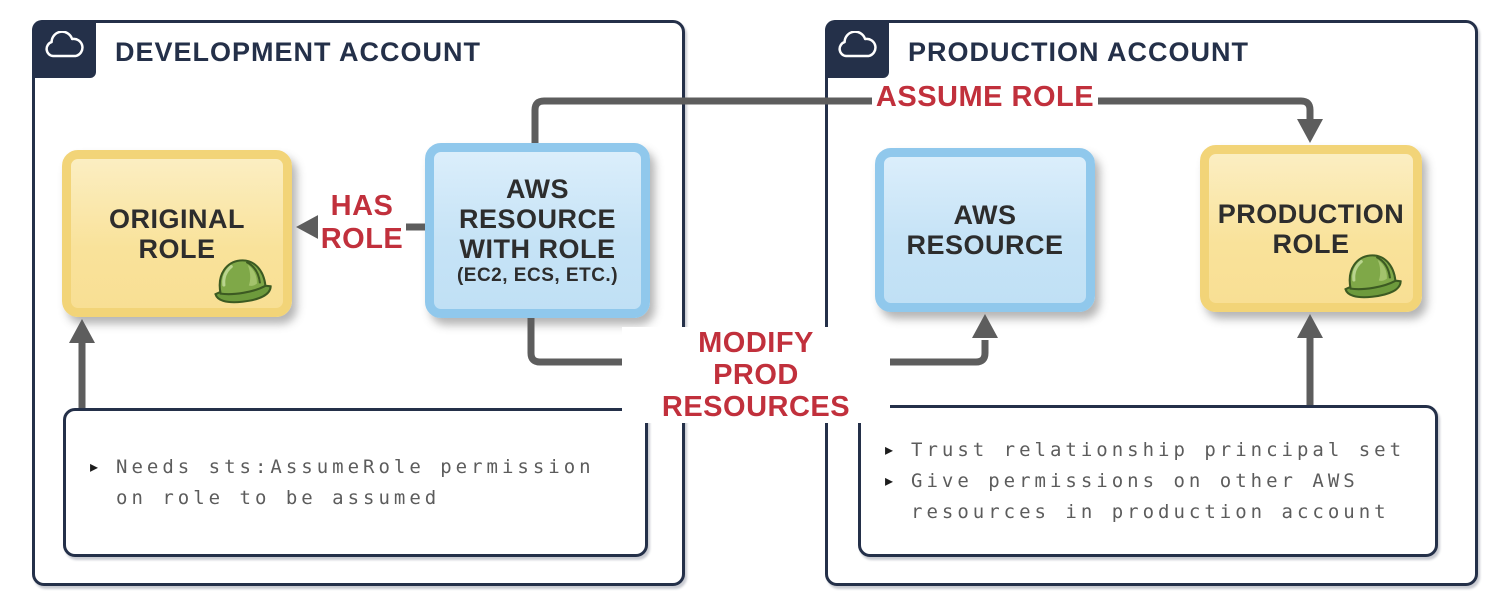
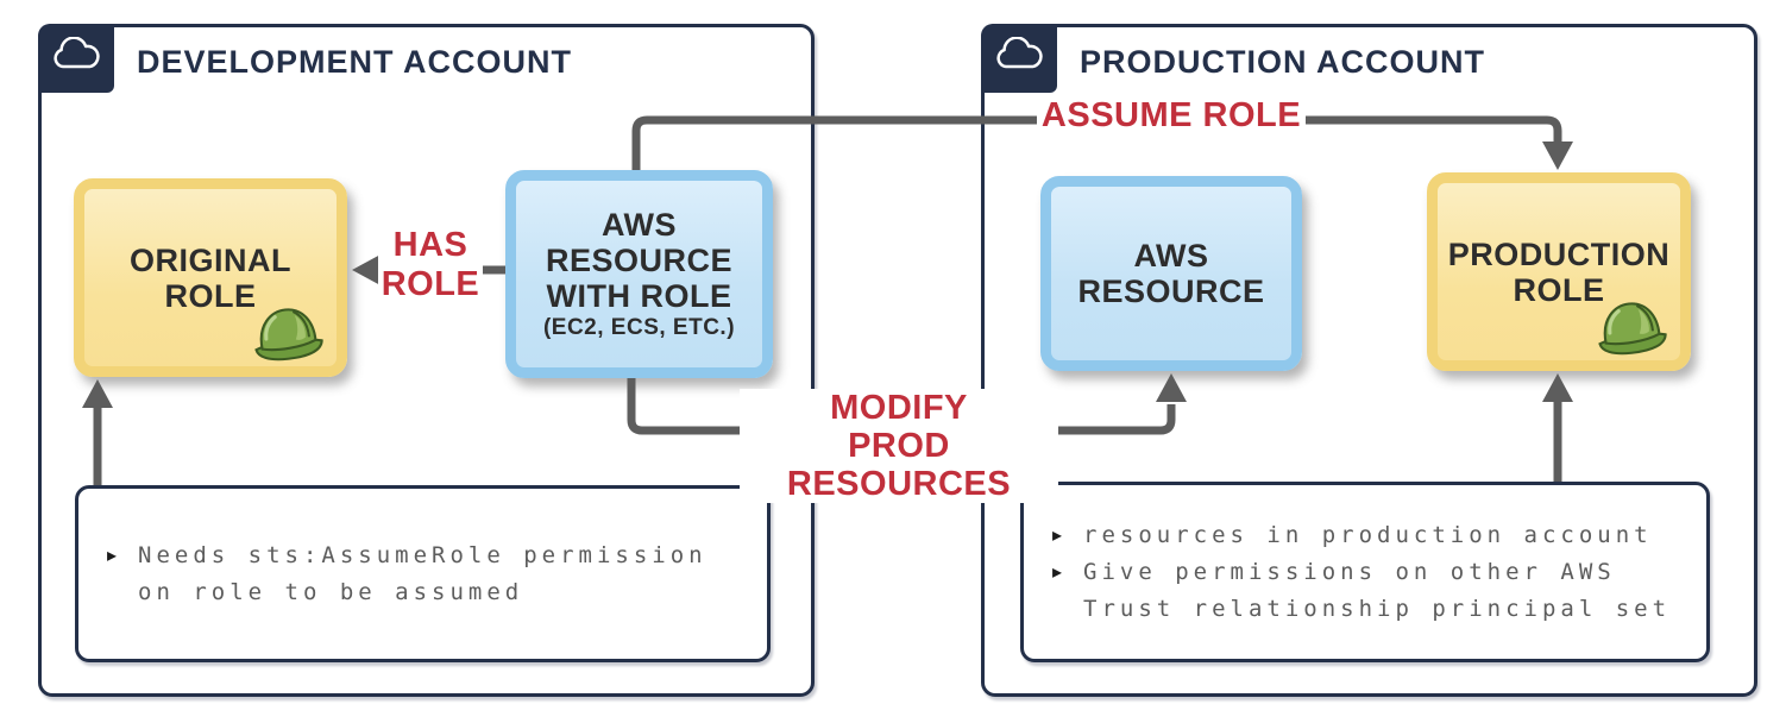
  DEVELOPMENT ACCOUNT
  PRODUCTION ACCOUNT
  ORIGINAL
  ROLE
  AWS
  RESOURCE
  WITH ROLE
  (EC2, ECS, ETC.)
  AWS
  RESOURCE
  PRODUCTION
  ROLE
  ▸
  Needs sts:AssumeRole permission
  on role to be assumed
  ▸
- Trust relationship principal set
+ resources in production account
  ▸
  Give permissions on other AWS
- resources in production account
+ Trust relationship principal set
  HAS
  ROLE
  ASSUME ROLE
  MODIFY
  PROD RESOURCES
